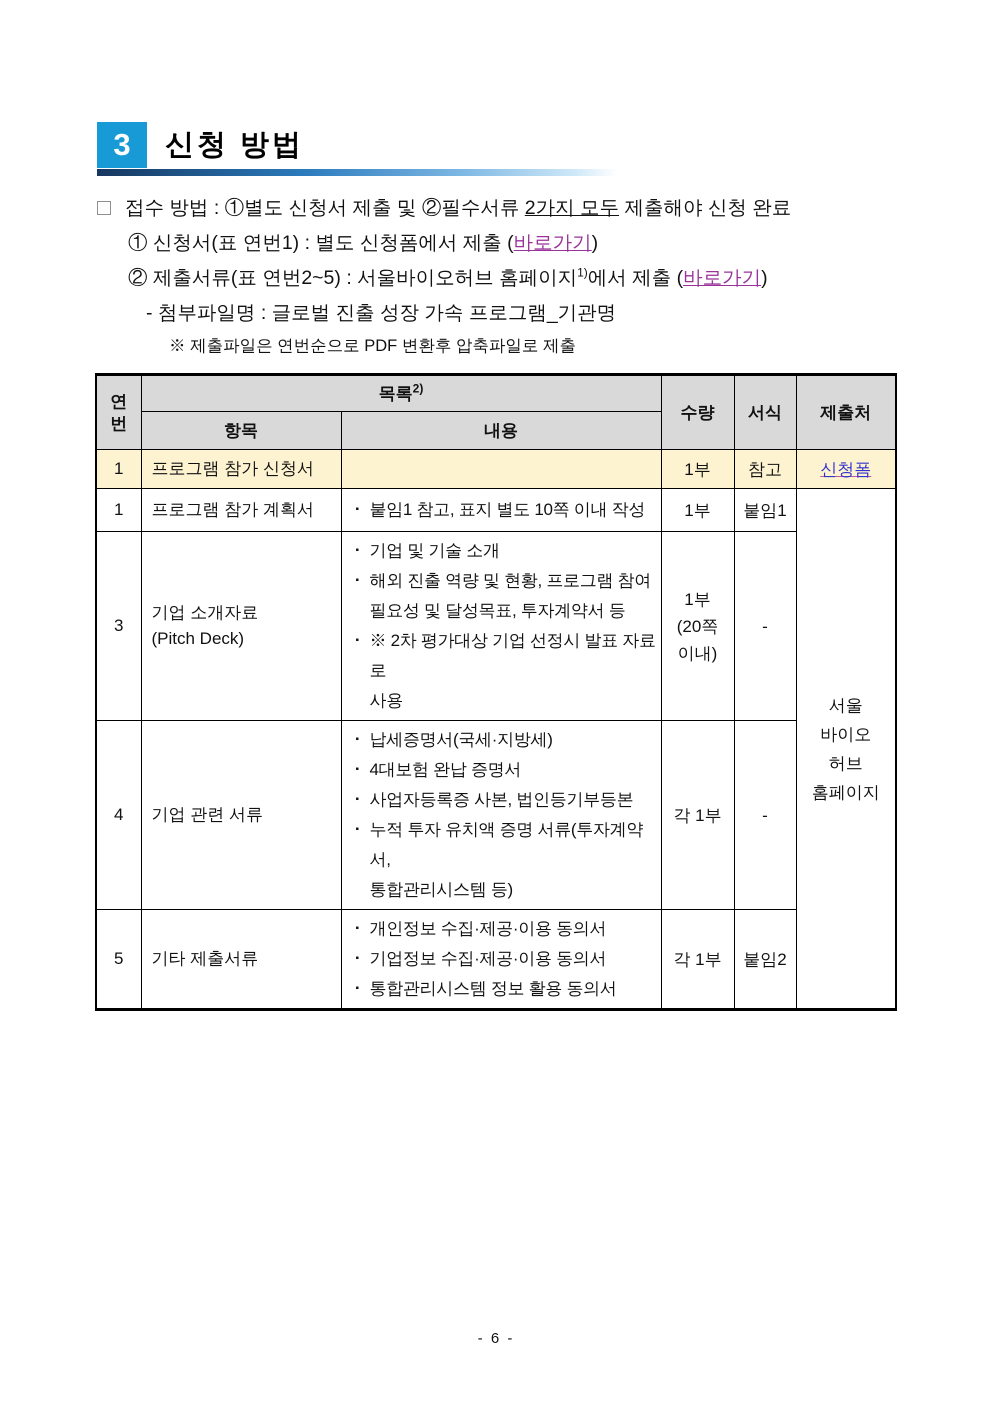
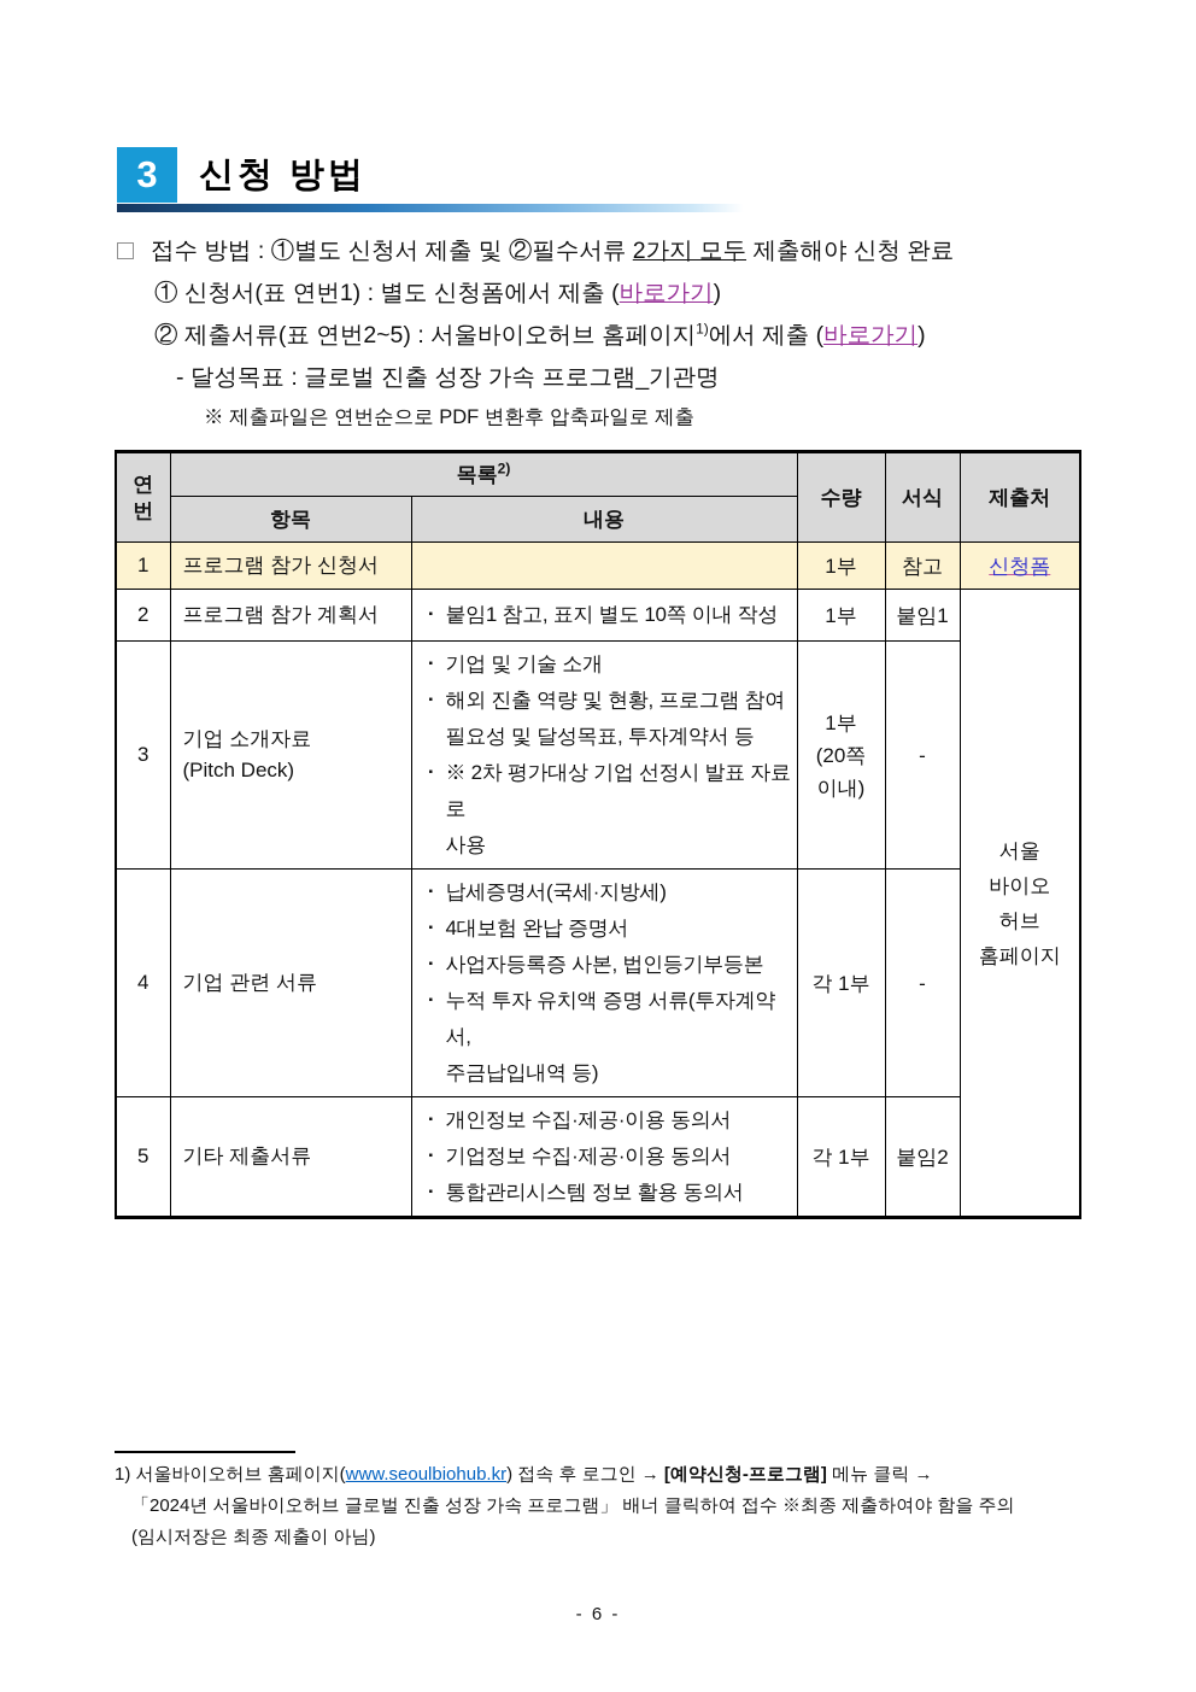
  3
  신청 방법
  접수 방법 : ①별도 신청서 제출 및 ②필수서류 2가지 모두 제출해야 신청 완료
  ① 신청서(표 연번1) : 별도 신청폼에서 제출 (바로가기)
  ② 제출서류(표 연번2~5) : 서울바이오허브 홈페이지1)에서 제출 (바로가기)
- - 첨부파일명 : 글로벌 진출 성장 가속 프로그램_기관명
+ - 달성목표 : 글로벌 진출 성장 가속 프로그램_기관명
  ※ 제출파일은 연번순으로 PDF 변환후 압축파일로 제출
  연 번	목록2)	수량	서식	제출처
  항목	내용
  1	프로그램 참가 신청서		1부	참고	신청폼
- 1	프로그램 참가 계획서	붙임1 참고, 표지 별도 10쪽 이내 작성	1부	붙임1	서울 바이오 허브 홈페이지
+ 2	프로그램 참가 계획서	붙임1 참고, 표지 별도 10쪽 이내 작성	1부	붙임1	서울 바이오 허브 홈페이지
  3	기업 소개자료 (Pitch Deck)	기업 및 기술 소개 해외 진출 역량 및 현황, 프로그램 참여 필요성 및 달성목표, 투자계약서 등 ※ 2차 평가대상 기업 선정시 발표 자료로 사용	1부 (20쪽 이내)	-
- 4	기업 관련 서류	납세증명서(국세·지방세) 4대보험 완납 증명서 사업자등록증 사본, 법인등기부등본 누적 투자 유치액 증명 서류(투자계약서, 통합관리시스템 등)	각 1부	-
+ 4	기업 관련 서류	납세증명서(국세·지방세) 4대보험 완납 증명서 사업자등록증 사본, 법인등기부등본 누적 투자 유치액 증명 서류(투자계약서, 주금납입내역 등)	각 1부	-
  5	기타 제출서류	개인정보 수집·제공·이용 동의서 기업정보 수집·제공·이용 동의서 통합관리시스템 정보 활용 동의서	각 1부	붙임2
+ 1) 서울바이오허브 홈페이지(www.seoulbiohub.kr) 접속 후 로그인 → [예약신청-프로그램] 메뉴 클릭 →
+ 「2024년 서울바이오허브 글로벌 진출 성장 가속 프로그램」 배너 클릭하여 접수 ※최종 제출하여야 함을 주의
+ (임시저장은 최종 제출이 아님)
  - 6 -
